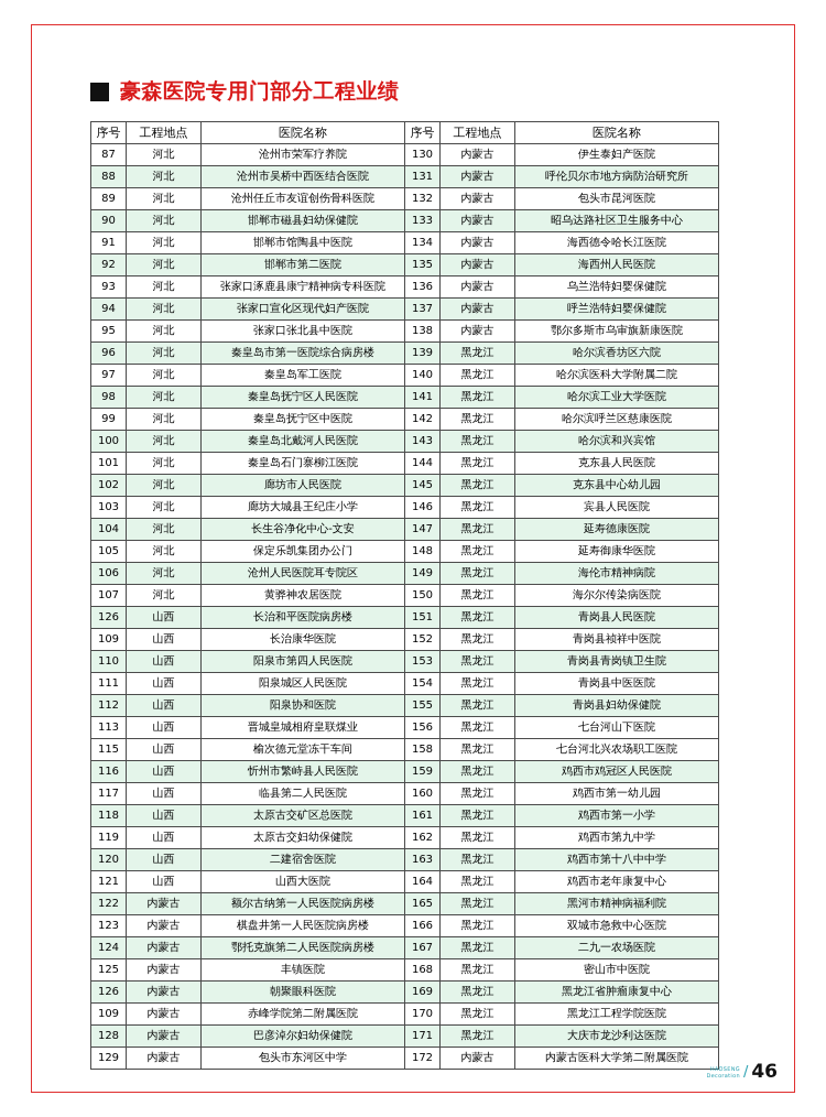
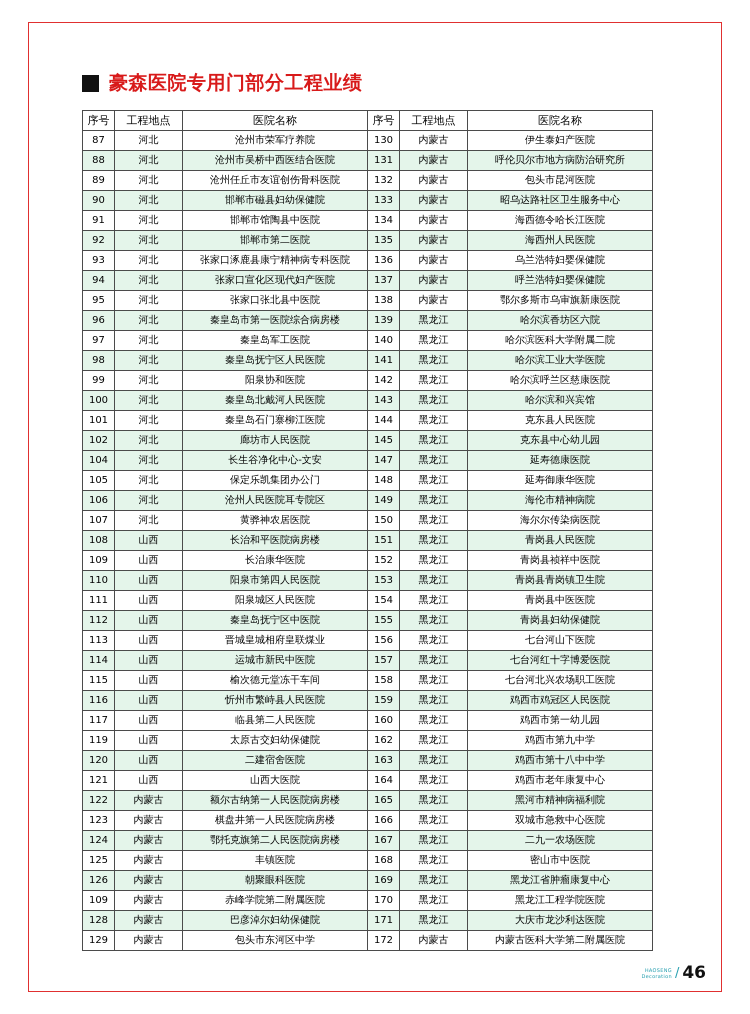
  豪森医院专用门部分工程业绩
  序号	工程地点	医院名称	序号	工程地点	医院名称
  87	河北	沧州市荣军疗养院	130	内蒙古	伊生泰妇产医院
  88	河北	沧州市吴桥中西医结合医院	131	内蒙古	呼伦贝尔市地方病防治研究所
  89	河北	沧州任丘市友谊创伤骨科医院	132	内蒙古	包头市昆河医院
  90	河北	邯郸市磁县妇幼保健院	133	内蒙古	昭乌达路社区卫生服务中心
  91	河北	邯郸市馆陶县中医院	134	内蒙古	海西德令哈长江医院
  92	河北	邯郸市第二医院	135	内蒙古	海西州人民医院
  93	河北	张家口涿鹿县康宁精神病专科医院	136	内蒙古	乌兰浩特妇婴保健院
  94	河北	张家口宣化区现代妇产医院	137	内蒙古	呼兰浩特妇婴保健院
  95	河北	张家口张北县中医院	138	内蒙古	鄂尔多斯市乌审旗新康医院
  96	河北	秦皇岛市第一医院综合病房楼	139	黑龙江	哈尔滨香坊区六院
  97	河北	秦皇岛军工医院	140	黑龙江	哈尔滨医科大学附属二院
  98	河北	秦皇岛抚宁区人民医院	141	黑龙江	哈尔滨工业大学医院
- 99	河北	秦皇岛抚宁区中医院	142	黑龙江	哈尔滨呼兰区慈康医院
+ 99	河北	阳泉协和医院	142	黑龙江	哈尔滨呼兰区慈康医院
  100	河北	秦皇岛北戴河人民医院	143	黑龙江	哈尔滨和兴宾馆
  101	河北	秦皇岛石门寨柳江医院	144	黑龙江	克东县人民医院
  102	河北	廊坊市人民医院	145	黑龙江	克东县中心幼儿园
- 103	河北	廊坊大城县王纪庄小学	146	黑龙江	宾县人民医院
  104	河北	长生谷净化中心-文安	147	黑龙江	延寿德康医院
  105	河北	保定乐凯集团办公门	148	黑龙江	延寿御康华医院
  106	河北	沧州人民医院耳专院区	149	黑龙江	海伦市精神病院
  107	河北	黄骅神农居医院	150	黑龙江	海尔尔传染病医院
- 126	山西	长治和平医院病房楼	151	黑龙江	青岗县人民医院
+ 108	山西	长治和平医院病房楼	151	黑龙江	青岗县人民医院
  109	山西	长治康华医院	152	黑龙江	青岗县祯祥中医院
  110	山西	阳泉市第四人民医院	153	黑龙江	青岗县青岗镇卫生院
  111	山西	阳泉城区人民医院	154	黑龙江	青岗县中医医院
- 112	山西	阳泉协和医院	155	黑龙江	青岗县妇幼保健院
+ 112	山西	秦皇岛抚宁区中医院	155	黑龙江	青岗县妇幼保健院
  113	山西	晋城皇城相府皇联煤业	156	黑龙江	七台河山下医院
+ 114	山西	运城市新民中医院	157	黑龙江	七台河红十字博爱医院
  115	山西	榆次德元堂冻干车间	158	黑龙江	七台河北兴农场职工医院
  116	山西	忻州市繁峙县人民医院	159	黑龙江	鸡西市鸡冠区人民医院
  117	山西	临县第二人民医院	160	黑龙江	鸡西市第一幼儿园
- 118	山西	太原古交矿区总医院	161	黑龙江	鸡西市第一小学
  119	山西	太原古交妇幼保健院	162	黑龙江	鸡西市第九中学
  120	山西	二建宿舍医院	163	黑龙江	鸡西市第十八中中学
  121	山西	山西大医院	164	黑龙江	鸡西市老年康复中心
  122	内蒙古	额尔古纳第一人民医院病房楼	165	黑龙江	黑河市精神病福利院
  123	内蒙古	棋盘井第一人民医院病房楼	166	黑龙江	双城市急救中心医院
  124	内蒙古	鄂托克旗第二人民医院病房楼	167	黑龙江	二九一农场医院
  125	内蒙古	丰镇医院	168	黑龙江	密山市中医院
  126	内蒙古	朝聚眼科医院	169	黑龙江	黑龙江省肿瘤康复中心
  109	内蒙古	赤峰学院第二附属医院	170	黑龙江	黑龙江工程学院医院
  128	内蒙古	巴彦淖尔妇幼保健院	171	黑龙江	大庆市龙沙利达医院
  129	内蒙古	包头市东河区中学	172	内蒙古	内蒙古医科大学第二附属医院
  /
  46
